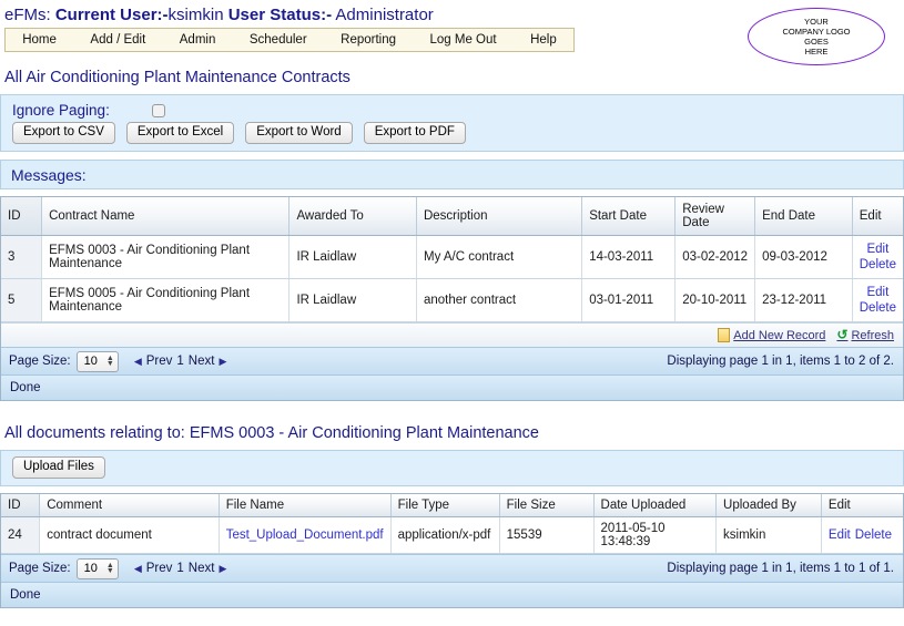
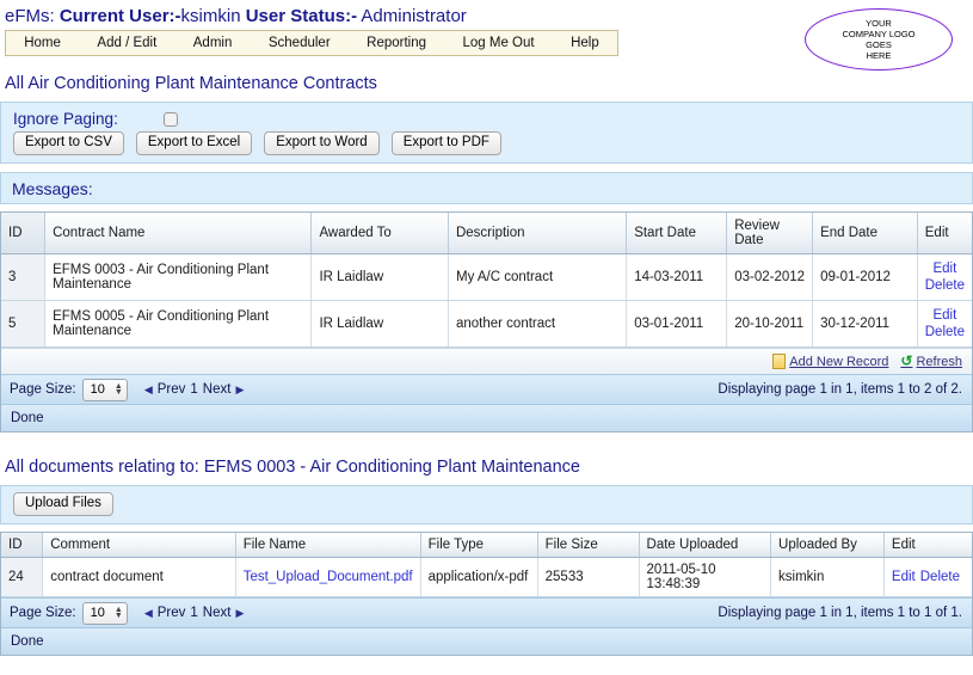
  eFMs: Current User:-ksimkin User Status:- Administrator
  Home
  Add / Edit
  Admin
  Scheduler
  Reporting
  Log Me Out
  Help
  YOUR
  COMPANY LOGO
  GOES
  HERE
  All Air Conditioning Plant Maintenance Contracts
  Ignore Paging:
  Export to CSV
  Export to Excel
  Export to Word
  Export to PDF
  Messages:
  ID	Contract Name	Awarded To	Description	Start Date	Review Date	End Date	Edit
- 3	EFMS 0003 - Air Conditioning Plant Maintenance	IR Laidlaw	My A/C contract	14-03-2011	03-02-2012	09-03-2012	Edit Delete
+ 3	EFMS 0003 - Air Conditioning Plant Maintenance	IR Laidlaw	My A/C contract	14-03-2011	03-02-2012	09-01-2012	Edit Delete
- 5	EFMS 0005 - Air Conditioning Plant Maintenance	IR Laidlaw	another contract	03-01-2011	20-10-2011	23-12-2011	Edit Delete
+ 5	EFMS 0005 - Air Conditioning Plant Maintenance	IR Laidlaw	another contract	03-01-2011	20-10-2011	30-12-2011	Edit Delete
  Add New Record
  ↺
  Refresh
  Page Size:
  10
  ◀
  Prev
  1
  Next
  ▶
  Displaying page 1 in 1, items 1 to 2 of 2.
  Done
  All documents relating to: EFMS 0003 - Air Conditioning Plant Maintenance
  Upload Files
  ID	Comment	File Name	File Type	File Size	Date Uploaded	Uploaded By	Edit
- 24	contract document	Test_Upload_Document.pdf	application/x-pdf	15539	2011-05-10 13:48:39	ksimkin	Edit Delete
+ 24	contract document	Test_Upload_Document.pdf	application/x-pdf	25533	2011-05-10 13:48:39	ksimkin	Edit Delete
  Page Size:
  10
  ◀
  Prev
  1
  Next
  ▶
  Displaying page 1 in 1, items 1 to 1 of 1.
  Done
